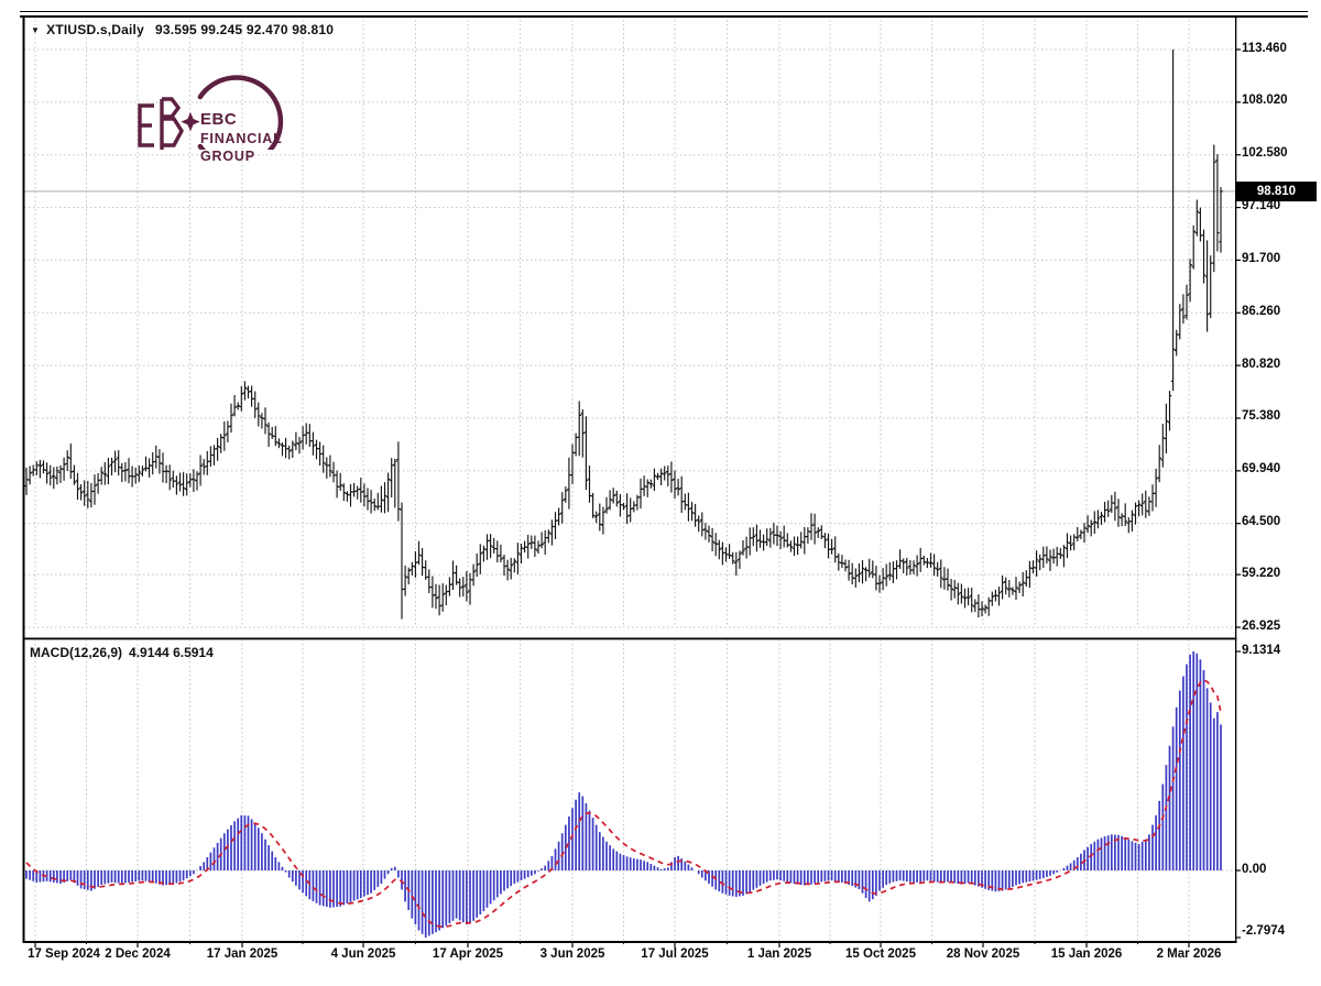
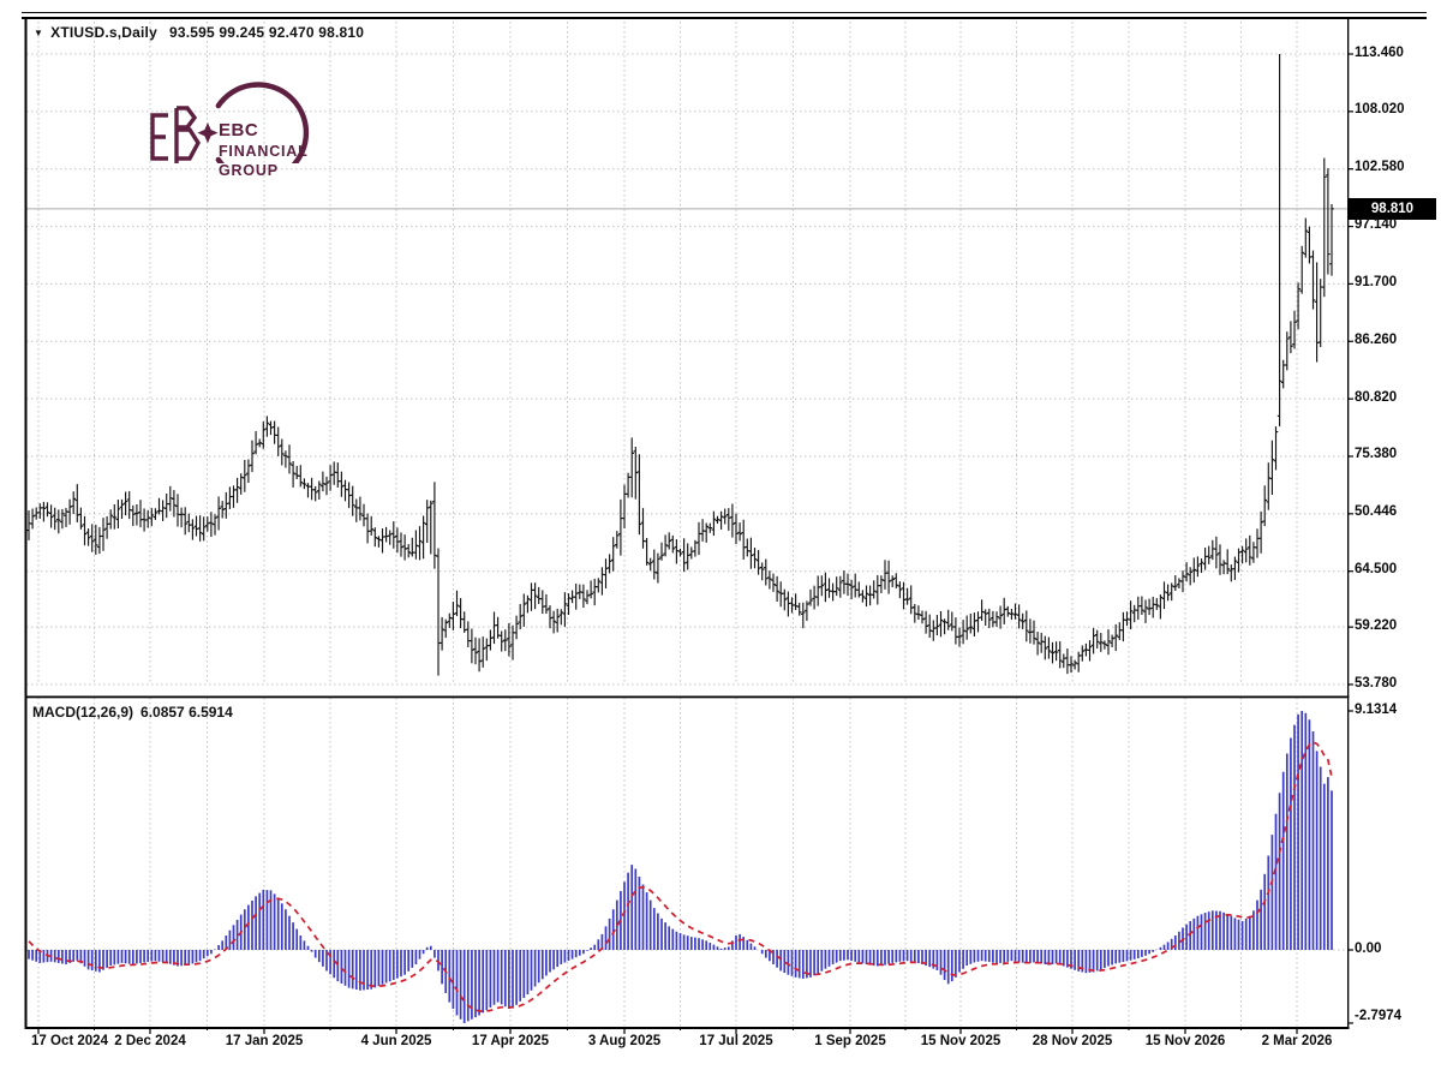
  ▼ XTIUSD.s,Daily 93.595 99.245 92.470 98.810
  EBC
  FINANCIAL
  GROUP
- MACD(12,26,9) 4.9144 6.5914
+ MACD(12,26,9) 6.0857 6.5914
  98.810
  113.460
  108.020
  102.580
  97.140
  91.700
  86.260
  80.820
  75.380
- 69.940
+ 50.446
  64.500
  59.220
- 26.925
+ 53.780
  9.1314
  0.00
  -2.7974
- 17 Sep 2024
+ 17 Oct 2024
  2 Dec 2024
  17 Jan 2025
  4 Jun 2025
  17 Apr 2025
- 3 Jun 2025
+ 3 Aug 2025
  17 Jul 2025
- 1 Jan 2025
+ 1 Sep 2025
- 15 Oct 2025
+ 15 Nov 2025
  28 Nov 2025
- 15 Jan 2026
+ 15 Nov 2026
  2 Mar 2026
